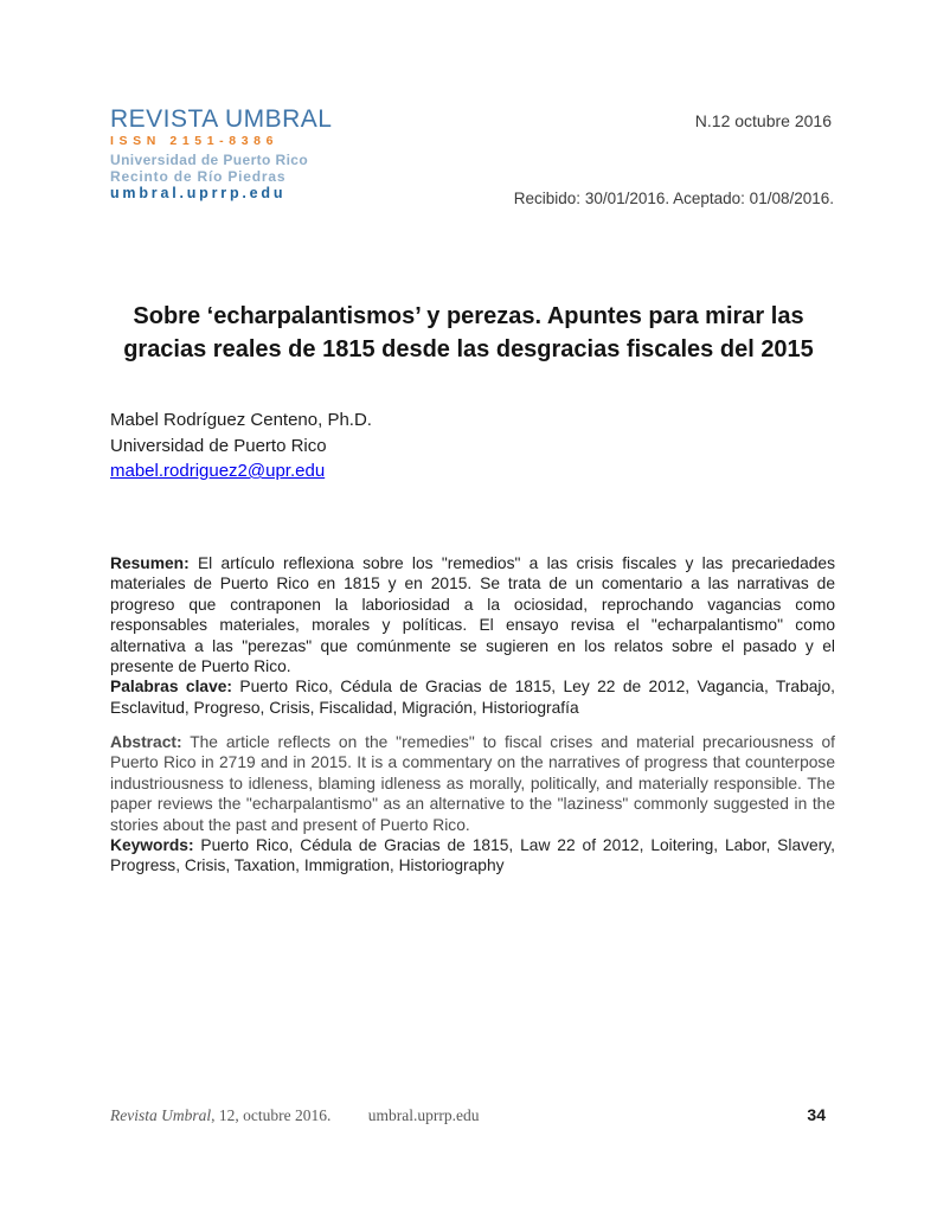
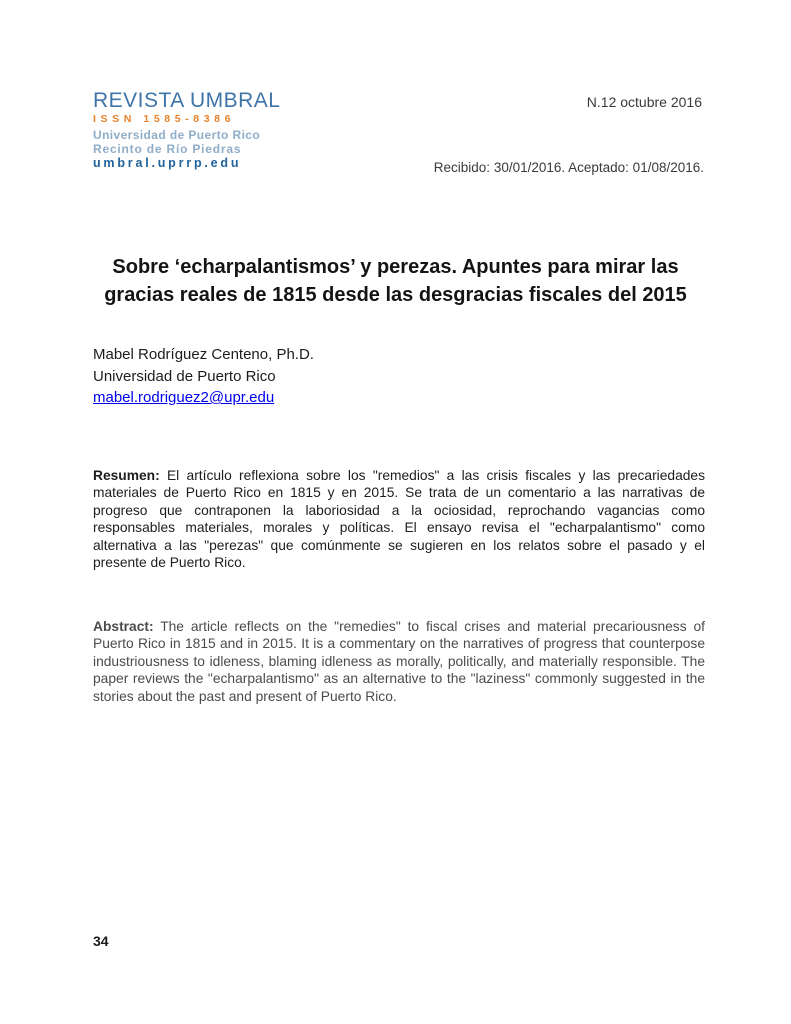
  REVISTA UMBRAL
- ISSN 2151-8386
+ ISSN 1585-8386
  Universidad de Puerto Rico
  Recinto de Río Piedras
  umbral.uprrp.edu
  N.12 octubre 2016
  Recibido: 30/01/2016. Aceptado: 01/08/2016.
  Sobre ‘echarpalantismos’ y perezas. Apuntes para mirar las gracias reales de 1815 desde las desgracias fiscales del 2015
  Mabel Rodríguez Centeno, Ph.D.
  Universidad de Puerto Rico
  mabel.rodriguez2@upr.edu
  Resumen: El artículo reflexiona sobre los "remedios" a las crisis fiscales y las precariedades materiales de Puerto Rico en 1815 y en 2015. Se trata de un comentario a las narrativas de progreso que contraponen la laboriosidad a la ociosidad, reprochando vagancias como responsables materiales, morales y políticas. El ensayo revisa el "echarpalantismo" como alternativa a las "perezas" que comúnmente se sugieren en los relatos sobre el pasado y el presente de Puerto Rico.
- Palabras clave: Puerto Rico, Cédula de Gracias de 1815, Ley 22 de 2012, Vagancia, Trabajo, Esclavitud, Progreso, Crisis, Fiscalidad, Migración, Historiografía
- Abstract: The article reflects on the "remedies" to fiscal crises and material precariousness of Puerto Rico in 2719 and in 2015. It is a commentary on the narratives of progress that counterpose industriousness to idleness, blaming idleness as morally, politically, and materially responsible. The paper reviews the "echarpalantismo" as an alternative to the "laziness" commonly suggested in the stories about the past and present of Puerto Rico.
+ Abstract: The article reflects on the "remedies" to fiscal crises and material precariousness of Puerto Rico in 1815 and in 2015. It is a commentary on the narratives of progress that counterpose industriousness to idleness, blaming idleness as morally, politically, and materially responsible. The paper reviews the "echarpalantismo" as an alternative to the "laziness" commonly suggested in the stories about the past and present of Puerto Rico.
- Keywords: Puerto Rico, Cédula de Gracias de 1815, Law 22 of 2012, Loitering, Labor, Slavery, Progress, Crisis, Taxation, Immigration, Historiography
- Revista Umbral, 12, octubre 2016. umbral.uprrp.edu
  34
